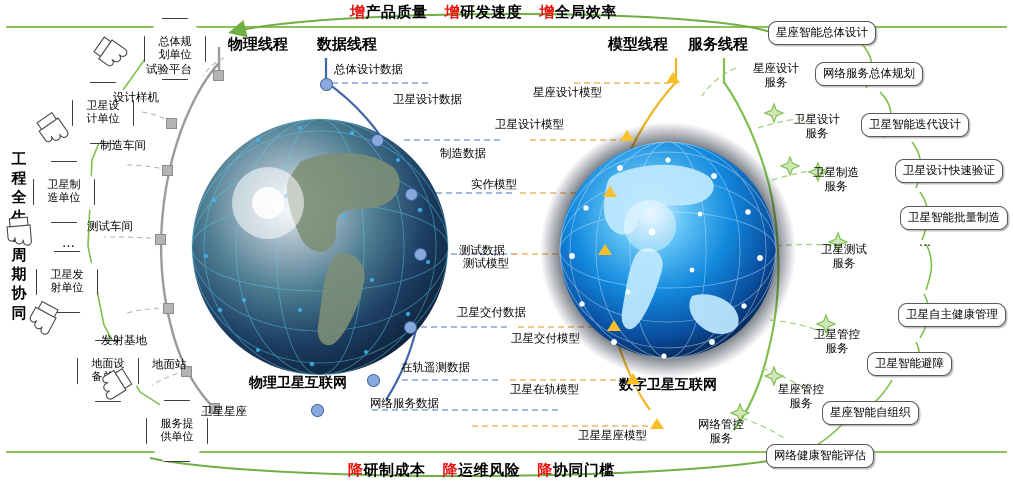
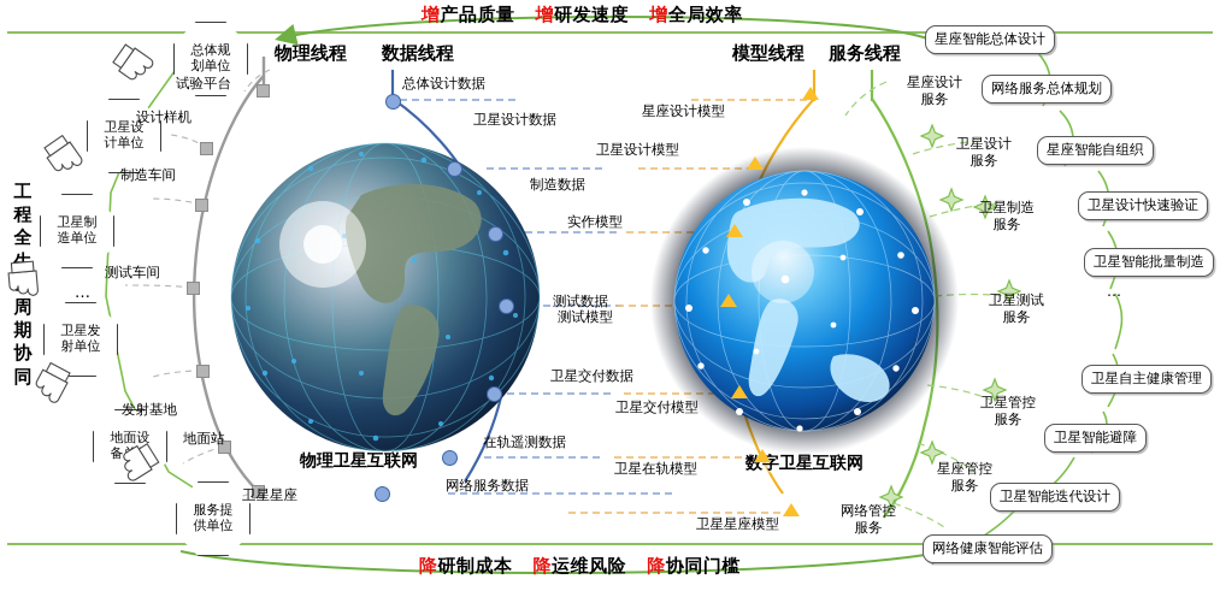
  工
  程
  全
  生
  周
  期
  协
  同
  增产品质量 增研发速度 增全局效率
  降研制成本 降运维风险 降协同门槛
  物理线程
  数据线程
  模型线程
  服务线程
  物理卫星互联网
  数字卫星互联网
  总体规
  划单位
  卫星设
  计单位
  卫星制
  造单位
  卫星发
  射单位
  地面设
  服务提
  供单位
  …
  试验平台
  设计样机
  制造车间
  测试车间
  发射基地
  地面站
  卫星星座
  总体设计数据
  卫星设计数据
  制造数据
  测试数据
  卫星交付数据
  在轨遥测数据
  网络服务数据
  星座设计模型
  卫星设计模型
  实作模型
  测试模型
  卫星交付模型
  卫星在轨模型
  卫星星座模型
  星座设计
  服务
  卫星设计
  服务
  卫星制造
  服务
  卫星测试
  服务
  卫星管控
  服务
  星座管控
  服务
  网络管控
  服务
  星座智能总体设计
  网络服务总体规划
- 卫星智能迭代设计
+ 星座智能自组织
  卫星设计快速验证
  卫星智能批量制造
  卫星自主健康管理
  卫星智能避障
- 星座智能自组织
+ 卫星智能迭代设计
  网络健康智能评估
  …
